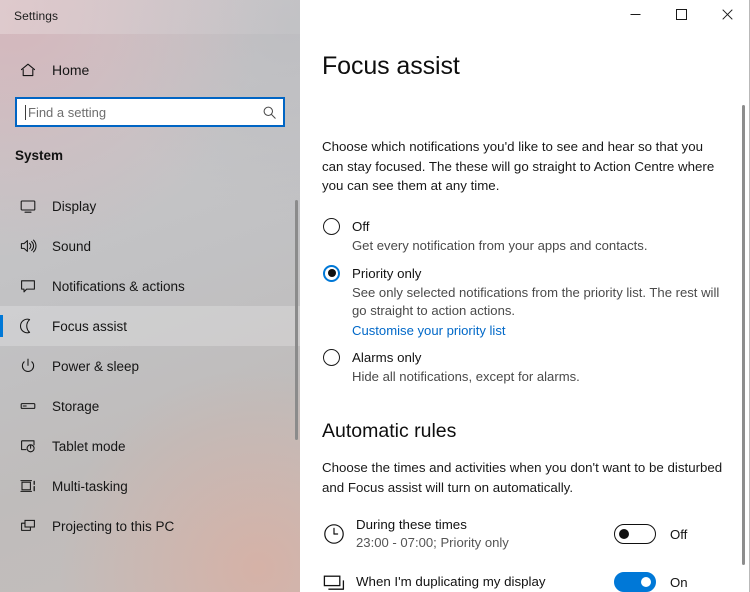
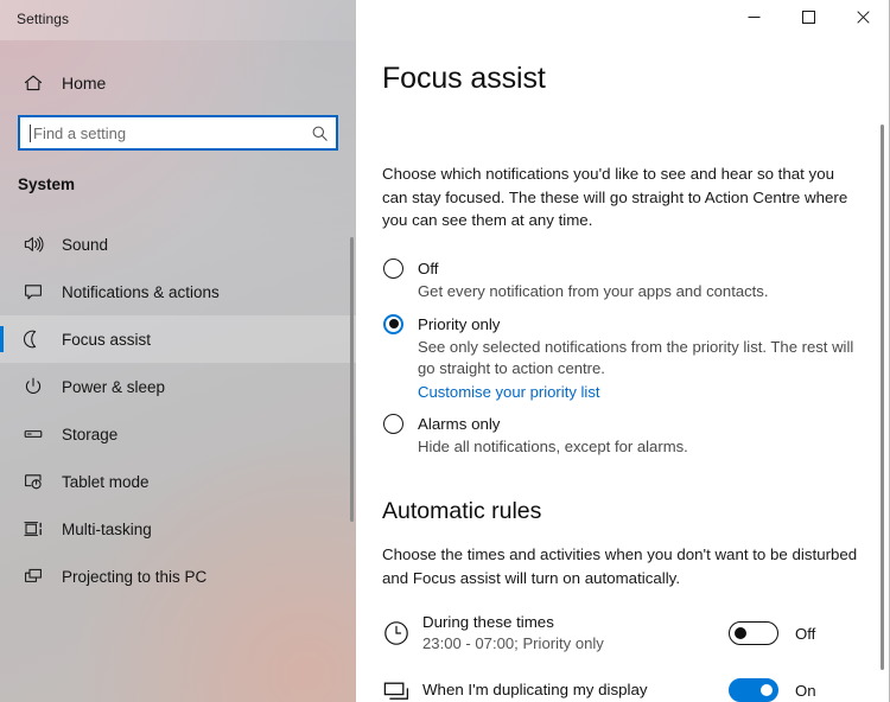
  Settings
  Home
  Find a setting
  System
- Display
  Sound
  Notifications & actions
  Focus assist
  Power & sleep
  Storage
  Tablet mode
  Multi-tasking
  Projecting to this PC
  Focus assist
  Choose which notifications you'd like to see and hear so that you can stay focused. The these will go straight to Action Centre where you can see them at any time.
  Off
  Get every notification from your apps and contacts.
  Priority only
- See only selected notifications from the priority list. The rest will go straight to action actions.
+ See only selected notifications from the priority list. The rest will go straight to action centre.
  Customise your priority list
  Alarms only
  Hide all notifications, except for alarms.
  Automatic rules
  Choose the times and activities when you don't want to be disturbed and Focus assist will turn on automatically.
  During these times 23:00 - 07:00; Priority only
  Off
  When I'm duplicating my display
  On
